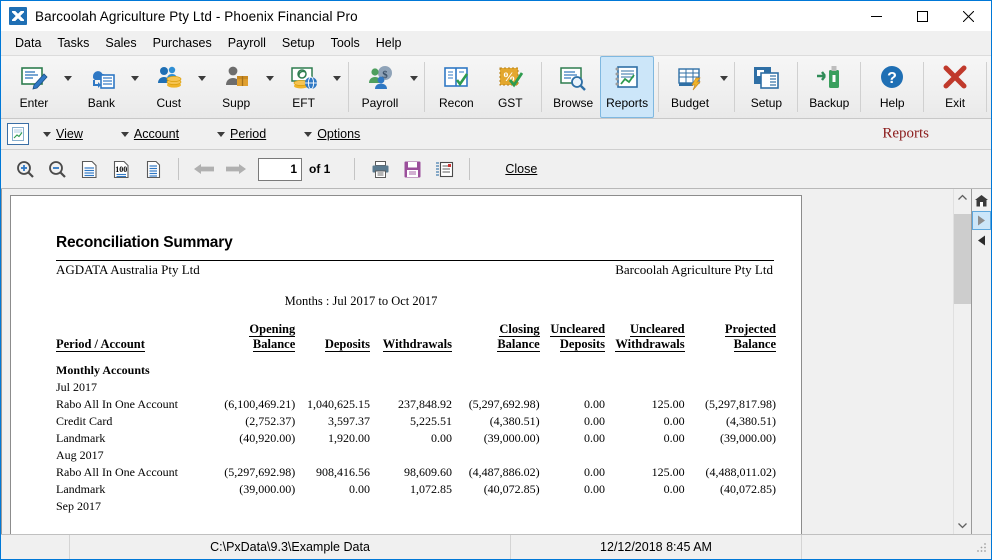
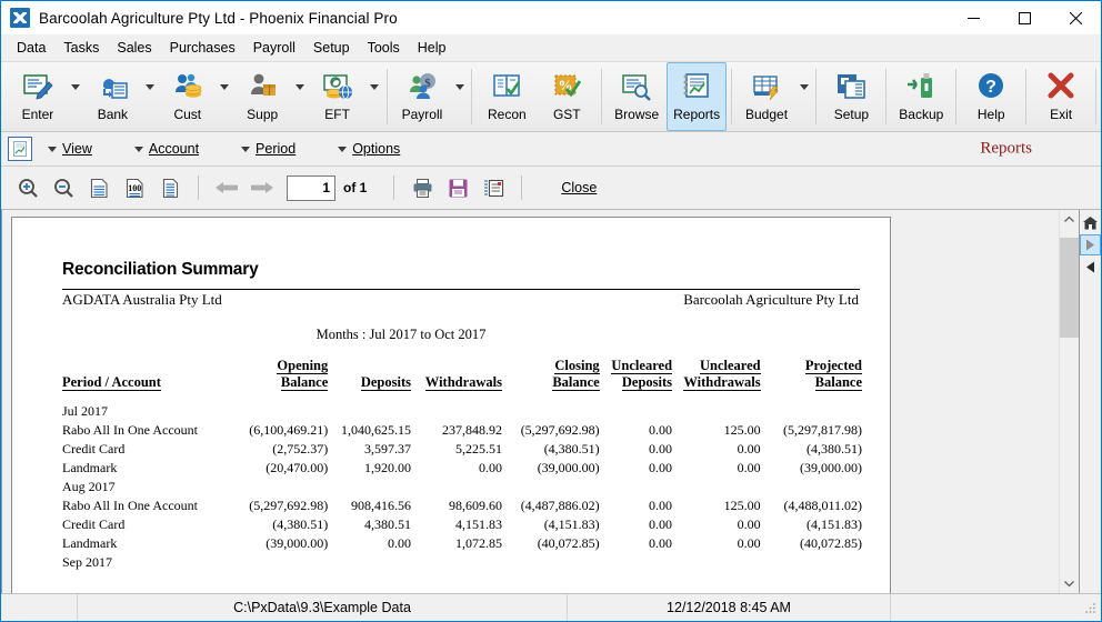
  Barcoolah Agriculture Pty Ltd - Phoenix Financial Pro
  Data
  Tasks
  Sales
  Purchases
  Payroll
  Setup
  Tools
  Help
  Enter
  Bank
  Cust
  Supp
  EFT
  $
  Payroll
  Recon
  %
  GST
  Browse
  Reports
  Budget
  Setup
  Backup
  ?
  Help
  Exit
  View
  Account
  Period
  Options
  Reports
  100
  1
  of 1
  Close
  Reconciliation Summary
  AGDATA Australia Pty Ltd
  Barcoolah Agriculture Pty Ltd
  Months : Jul 2017 to Oct 2017
  Period / Account	OpeningBalance	Deposits	Withdrawals	ClosingBalance	UnclearedDeposits	UnclearedWithdrawals	ProjectedBalance
- Monthly Accounts
  Jul 2017
  Rabo All In One Account	(6,100,469.21)	1,040,625.15	237,848.92	(5,297,692.98)	0.00	125.00	(5,297,817.98)
  Credit Card	(2,752.37)	3,597.37	5,225.51	(4,380.51)	0.00	0.00	(4,380.51)
- Landmark	(40,920.00)	1,920.00	0.00	(39,000.00)	0.00	0.00	(39,000.00)
+ Landmark	(20,470.00)	1,920.00	0.00	(39,000.00)	0.00	0.00	(39,000.00)
  Aug 2017
  Rabo All In One Account	(5,297,692.98)	908,416.56	98,609.60	(4,487,886.02)	0.00	125.00	(4,488,011.02)
+ Credit Card	(4,380.51)	4,380.51	4,151.83	(4,151.83)	0.00	0.00	(4,151.83)
  Landmark	(39,000.00)	0.00	1,072.85	(40,072.85)	0.00	0.00	(40,072.85)
  Sep 2017
  C:\PxData\9.3\Example Data
  12/12/2018 8:45 AM
